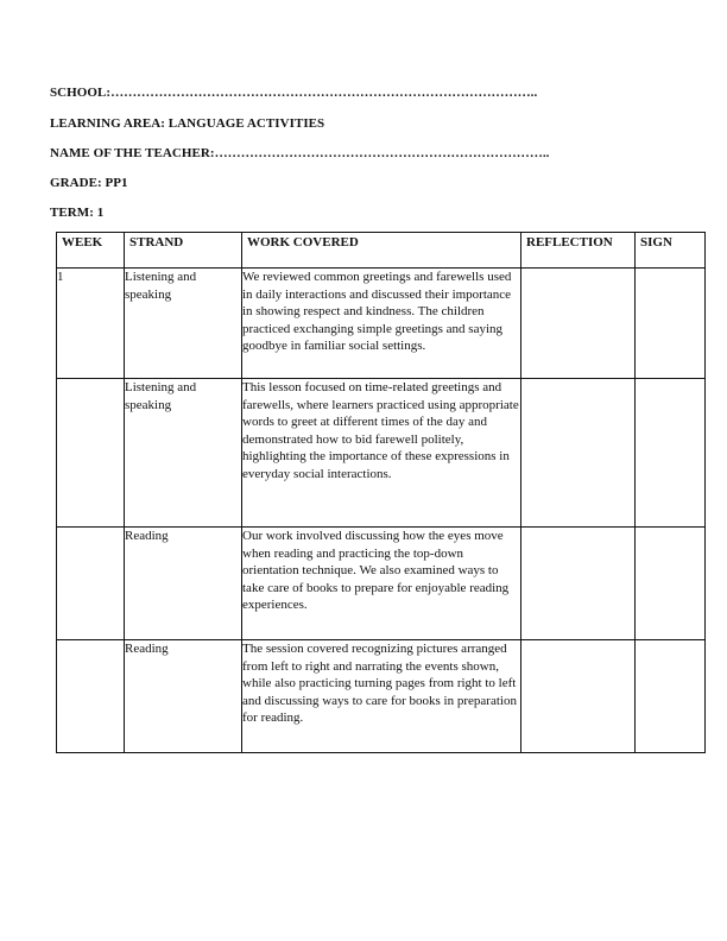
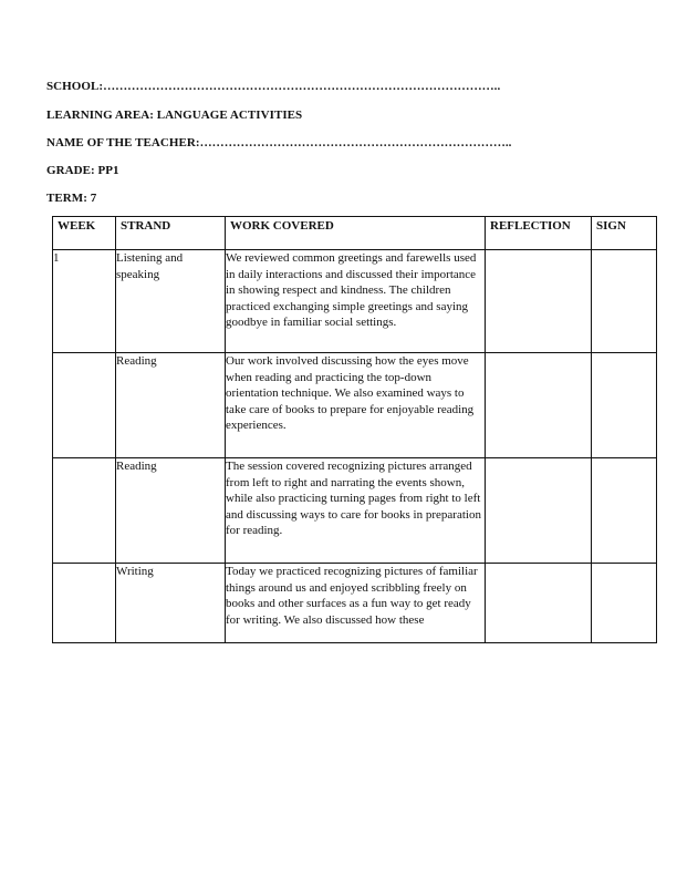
  SCHOOL:……………………………………………………………………………………..
  LEARNING AREA: LANGUAGE ACTIVITIES
  NAME OF THE TEACHER:…………………………………………………………………..
  GRADE: PP1
- TERM: 1
+ TERM: 7
  WEEK	STRAND	WORK COVERED	REFLECTION	SIGN
  1	Listening and speaking	We reviewed common greetings and farewells used in daily interactions and discussed their importance in showing respect and kindness. The children practiced exchanging simple greetings and saying goodbye in familiar social settings.
- 	Listening and speaking	This lesson focused on time-related greetings and farewells, where learners practiced using appropriate words to greet at different times of the day and demonstrated how to bid farewell politely, highlighting the importance of these expressions in everyday social interactions.
  	Reading	Our work involved discussing how the eyes move when reading and practicing the top-down orientation technique. We also examined ways to take care of books to prepare for enjoyable reading experiences.
  	Reading	The session covered recognizing pictures arranged from left to right and narrating the events shown, while also practicing turning pages from right to left and discussing ways to care for books in preparation for reading.
+ 	Writing	Today we practiced recognizing pictures of familiar things around us and enjoyed scribbling freely on books and other surfaces as a fun way to get ready for writing. We also discussed how these
